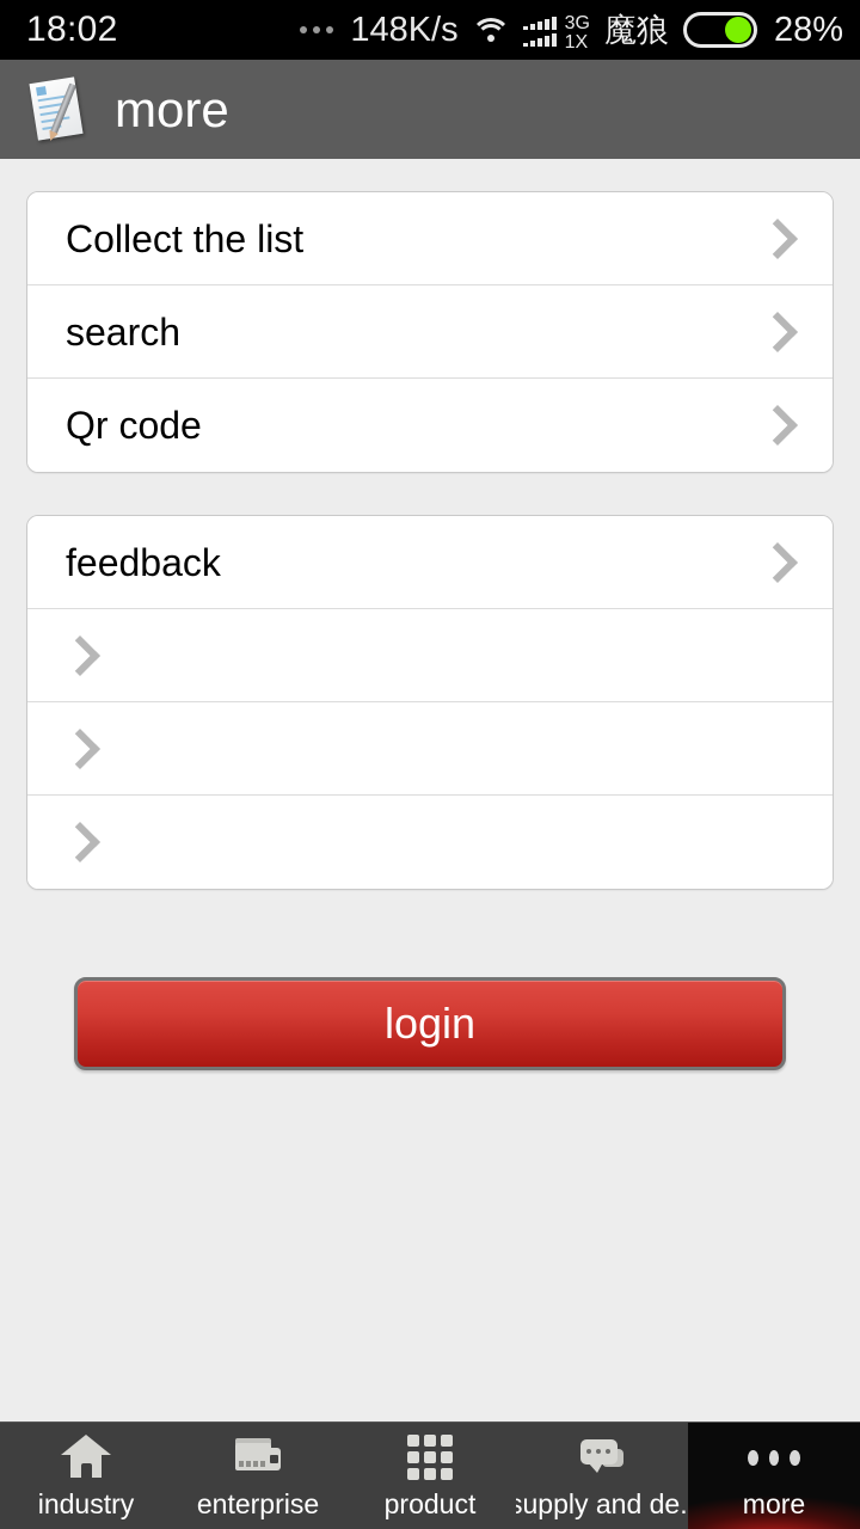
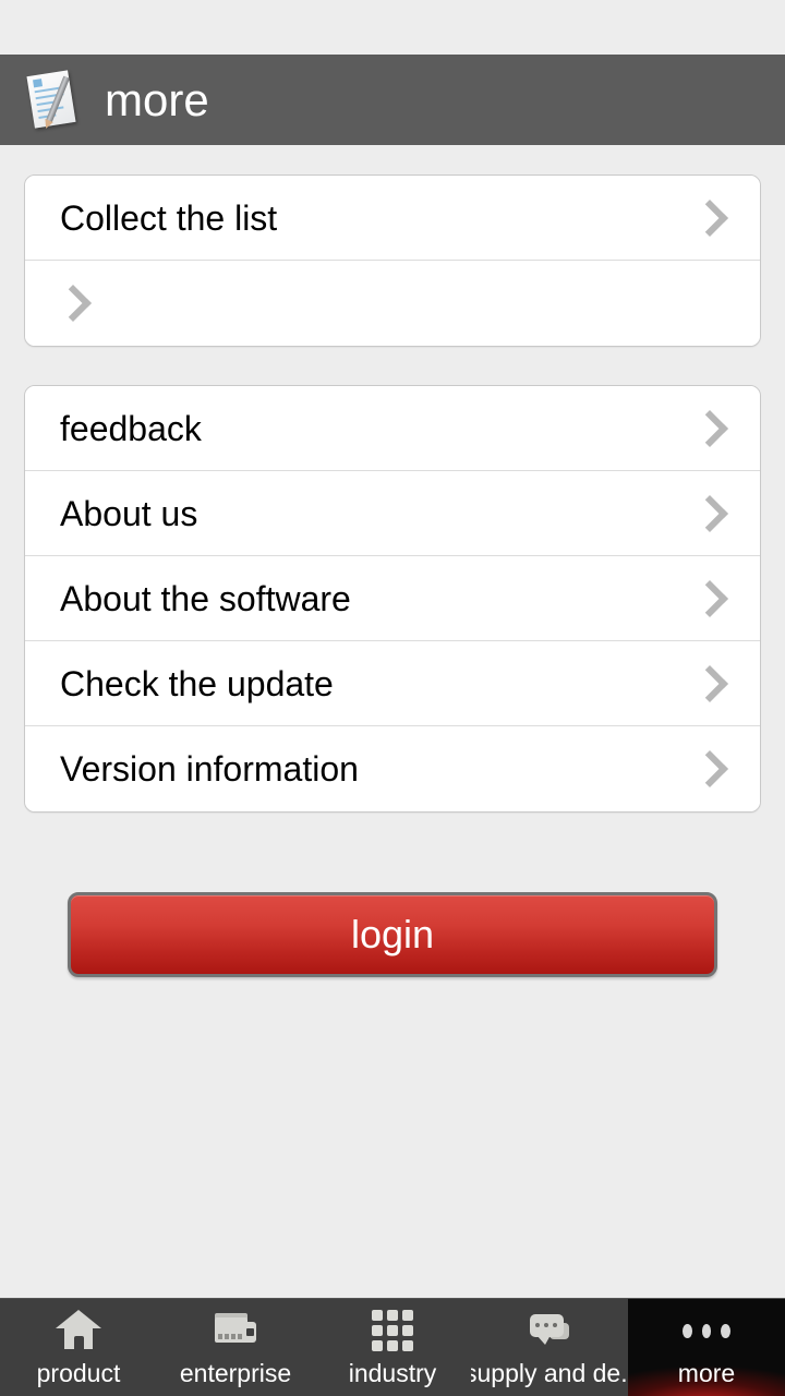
- 18:02
- 148K/s
- 3G
- 1X
- 魔狼
- 28%
  more
  Collect the list
- search
- Qr code
  feedback
+ About us
+ About the software
+ Check the update
+ Version information
  login
- industry
+ product
  enterprise
- product
+ industry
  supply and de.
  more
